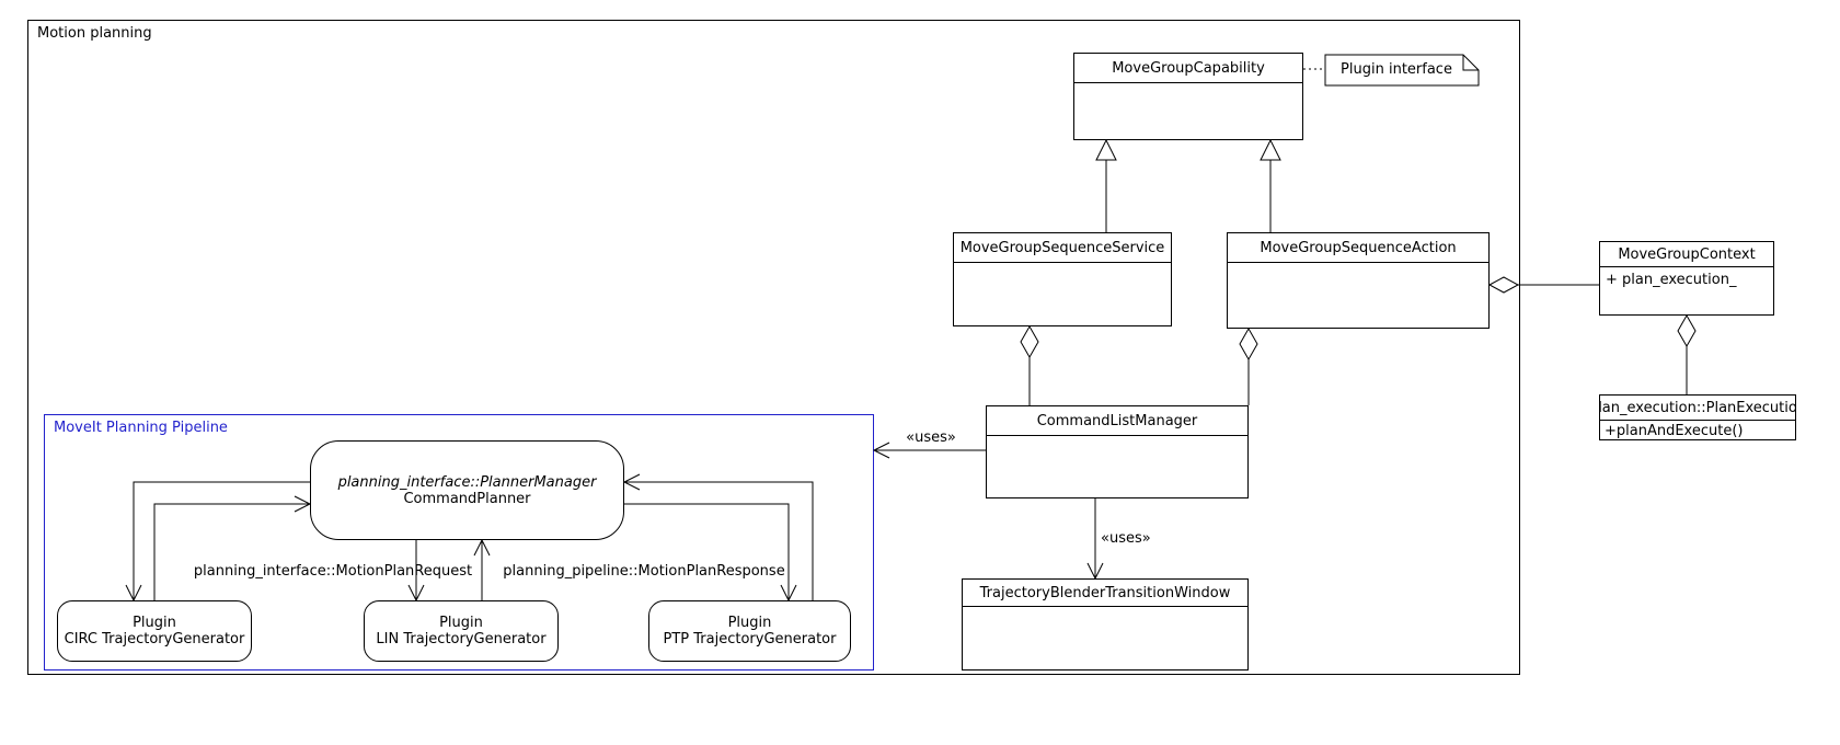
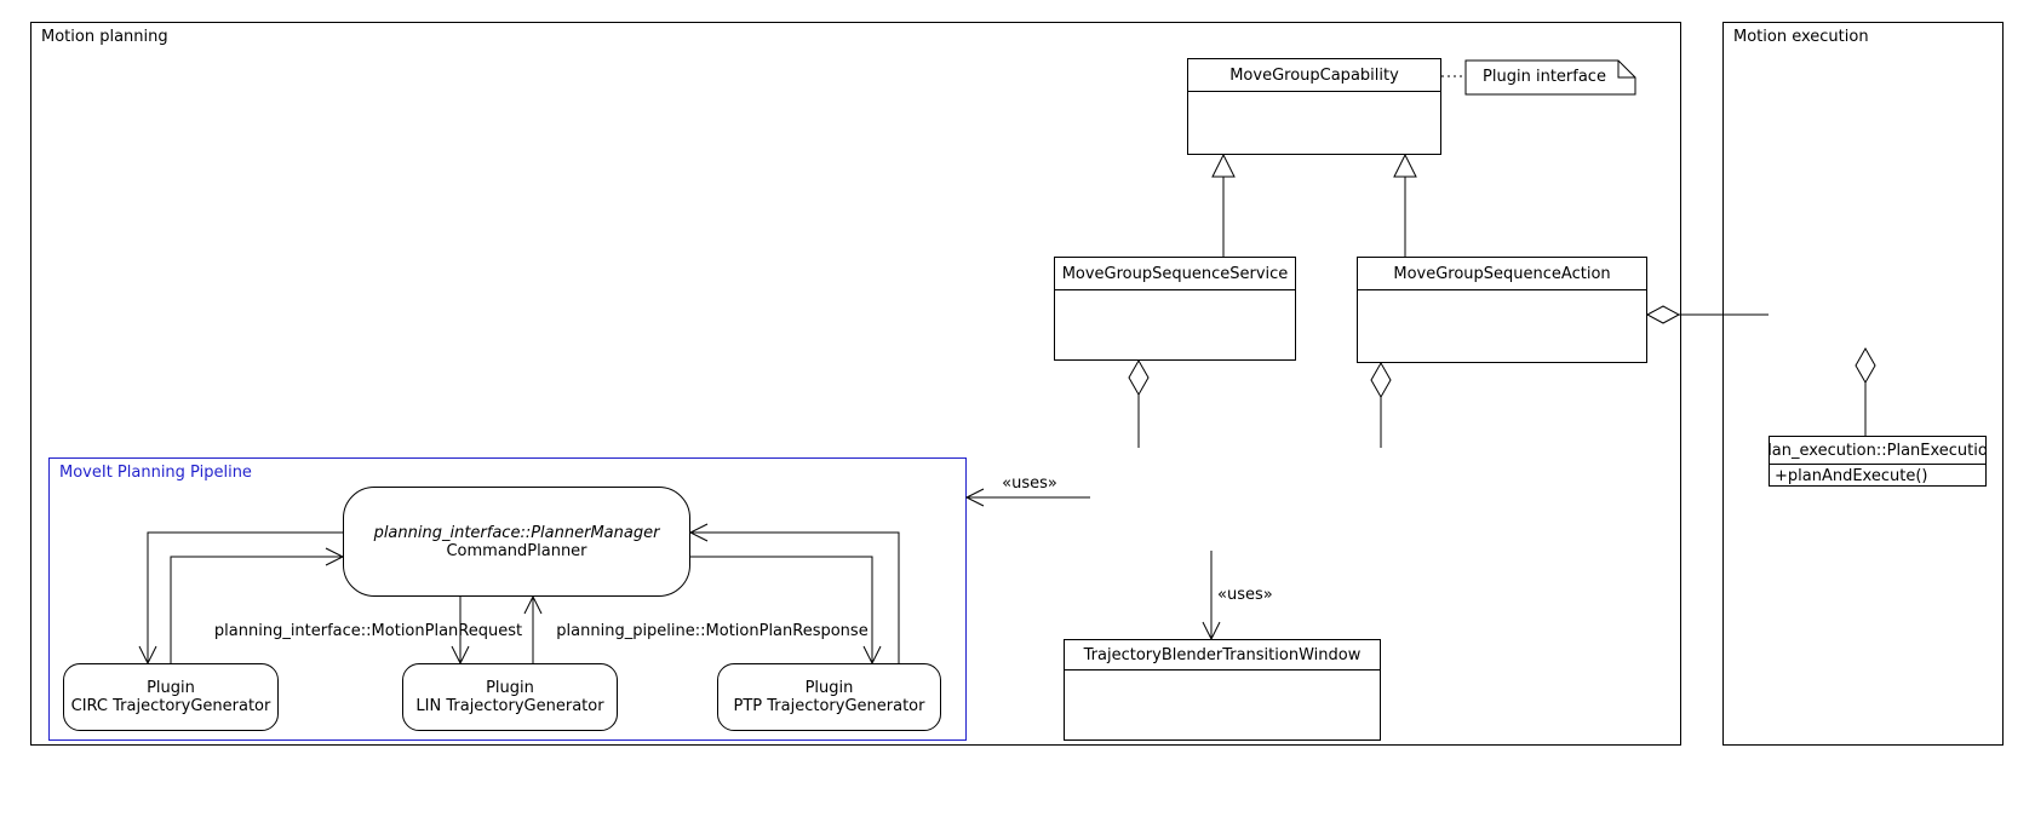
  Motion planning
+ Motion execution
  MoveIt Planning Pipeline
  MoveGroupCapability
  Plugin interface
  MoveGroupSequenceService
  MoveGroupSequenceAction
- CommandListManager
  TrajectoryBlenderTransitionWindow
- MoveGroupContext
- + plan_execution_
  lan_execution::PlanExecutio
  +planAndExecute()
  planning_interface::PlannerManager
  CommandPlanner
  Plugin
  CIRC TrajectoryGenerator
  Plugin
  LIN TrajectoryGenerator
  Plugin
  PTP TrajectoryGenerator
  planning_interface::MotionPlanRequest
  planning_pipeline::MotionPlanResponse
  «uses»
  «uses»
